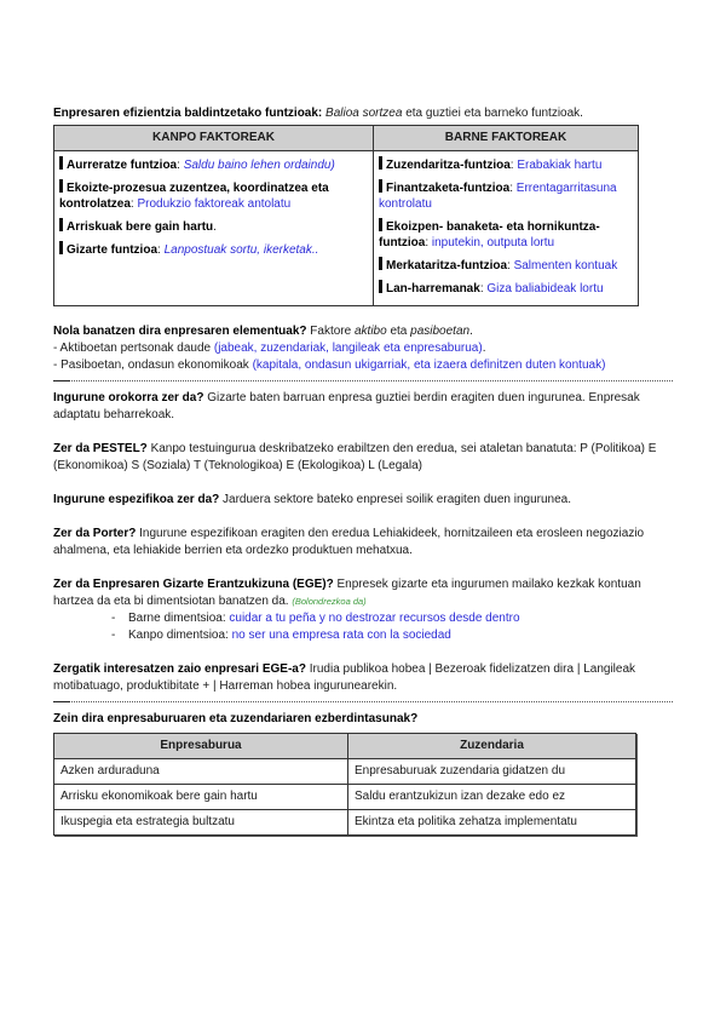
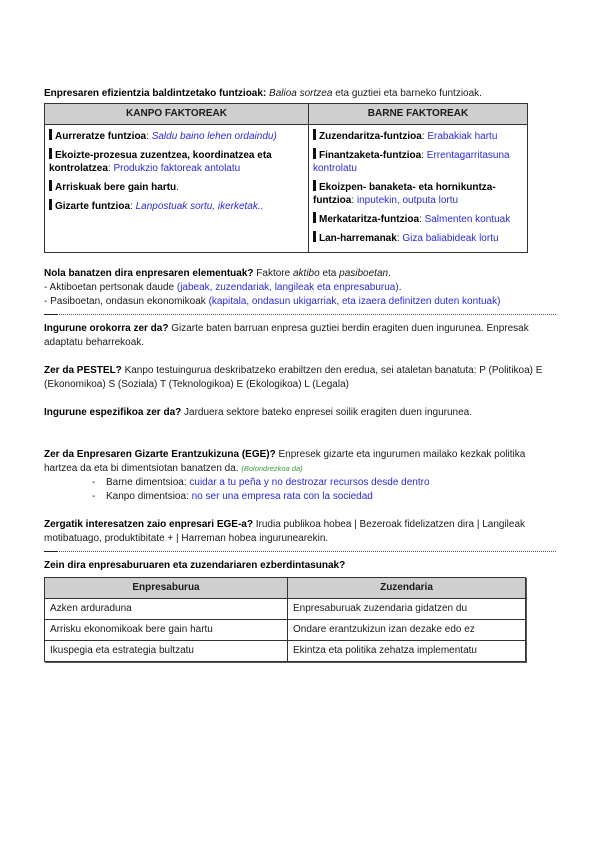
  Enpresaren efizientzia baldintzetako funtzioak: Balioa sortzea eta guztiei eta barneko funtzioak.
  KANPO FAKTOREAK	BARNE FAKTOREAK
  Aurreratze funtzioa: Saldu baino lehen ordaindu) Ekoizte-prozesua zuzentzea, koordinatzea eta kontrolatzea: Produkzio faktoreak antolatu Arriskuak bere gain hartu. Gizarte funtzioa: Lanpostuak sortu, ikerketak..	Zuzendaritza-funtzioa: Erabakiak hartu Finantzaketa-funtzioa: Errentagarritasuna kontrolatu Ekoizpen- banaketa- eta hornikuntza-funtzioa: inputekin, outputa lortu Merkataritza-funtzioa: Salmenten kontuak Lan-harremanak: Giza baliabideak lortu
  Nola banatzen dira enpresaren elementuak? Faktore aktibo eta pasiboetan.
  - Aktiboetan pertsonak daude (jabeak, zuzendariak, langileak eta enpresaburua).
  - Pasiboetan, ondasun ekonomikoak (kapitala, ondasun ukigarriak, eta izaera definitzen duten kontuak)
  Ingurune orokorra zer da? Gizarte baten barruan enpresa guztiei berdin eragiten duen ingurunea. Enpresak adaptatu beharrekoak.
  Zer da PESTEL? Kanpo testuingurua deskribatzeko erabiltzen den eredua, sei ataletan banatuta: P (Politikoa) E (Ekonomikoa) S (Soziala) T (Teknologikoa) E (Ekologikoa) L (Legala)
  Ingurune espezifikoa zer da? Jarduera sektore bateko enpresei soilik eragiten duen ingurunea.
- Zer da Porter? Ingurune espezifikoan eragiten den eredua Lehiakideek, hornitzaileen eta erosleen negoziazio ahalmena, eta lehiakide berrien eta ordezko produktuen mehatxua.
- Zer da Enpresaren Gizarte Erantzukizuna (EGE)? Enpresek gizarte eta ingurumen mailako kezkak kontuan hartzea da eta bi dimentsiotan banatzen da. (Bolondrezkoa da)
+ Zer da Enpresaren Gizarte Erantzukizuna (EGE)? Enpresek gizarte eta ingurumen mailako kezkak politika hartzea da eta bi dimentsiotan banatzen da. (Bolondrezkoa da)
  - Barne dimentsioa: cuidar a tu peña y no destrozar recursos desde dentro
  - Kanpo dimentsioa: no ser una empresa rata con la sociedad
  Zergatik interesatzen zaio enpresari EGE-a? Irudia publikoa hobea | Bezeroak fidelizatzen dira | Langileak motibatuago, produktibitate + | Harreman hobea ingurunearekin.
  Zein dira enpresaburuaren eta zuzendariaren ezberdintasunak?
  Enpresaburua	Zuzendaria
  Azken arduraduna	Enpresaburuak zuzendaria gidatzen du
- Arrisku ekonomikoak bere gain hartu	Saldu erantzukizun izan dezake edo ez
+ Arrisku ekonomikoak bere gain hartu	Ondare erantzukizun izan dezake edo ez
  Ikuspegia eta estrategia bultzatu	Ekintza eta politika zehatza implementatu
